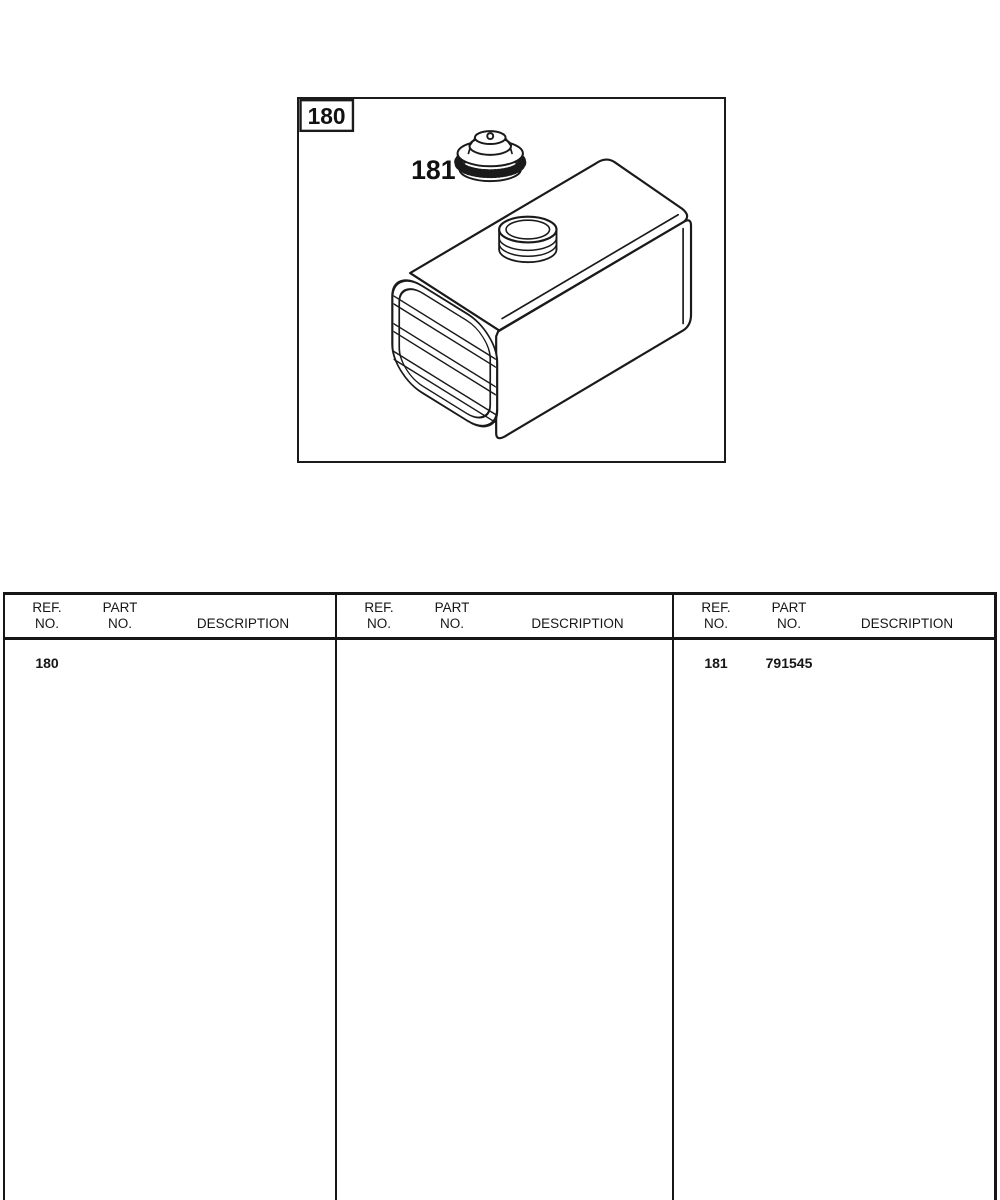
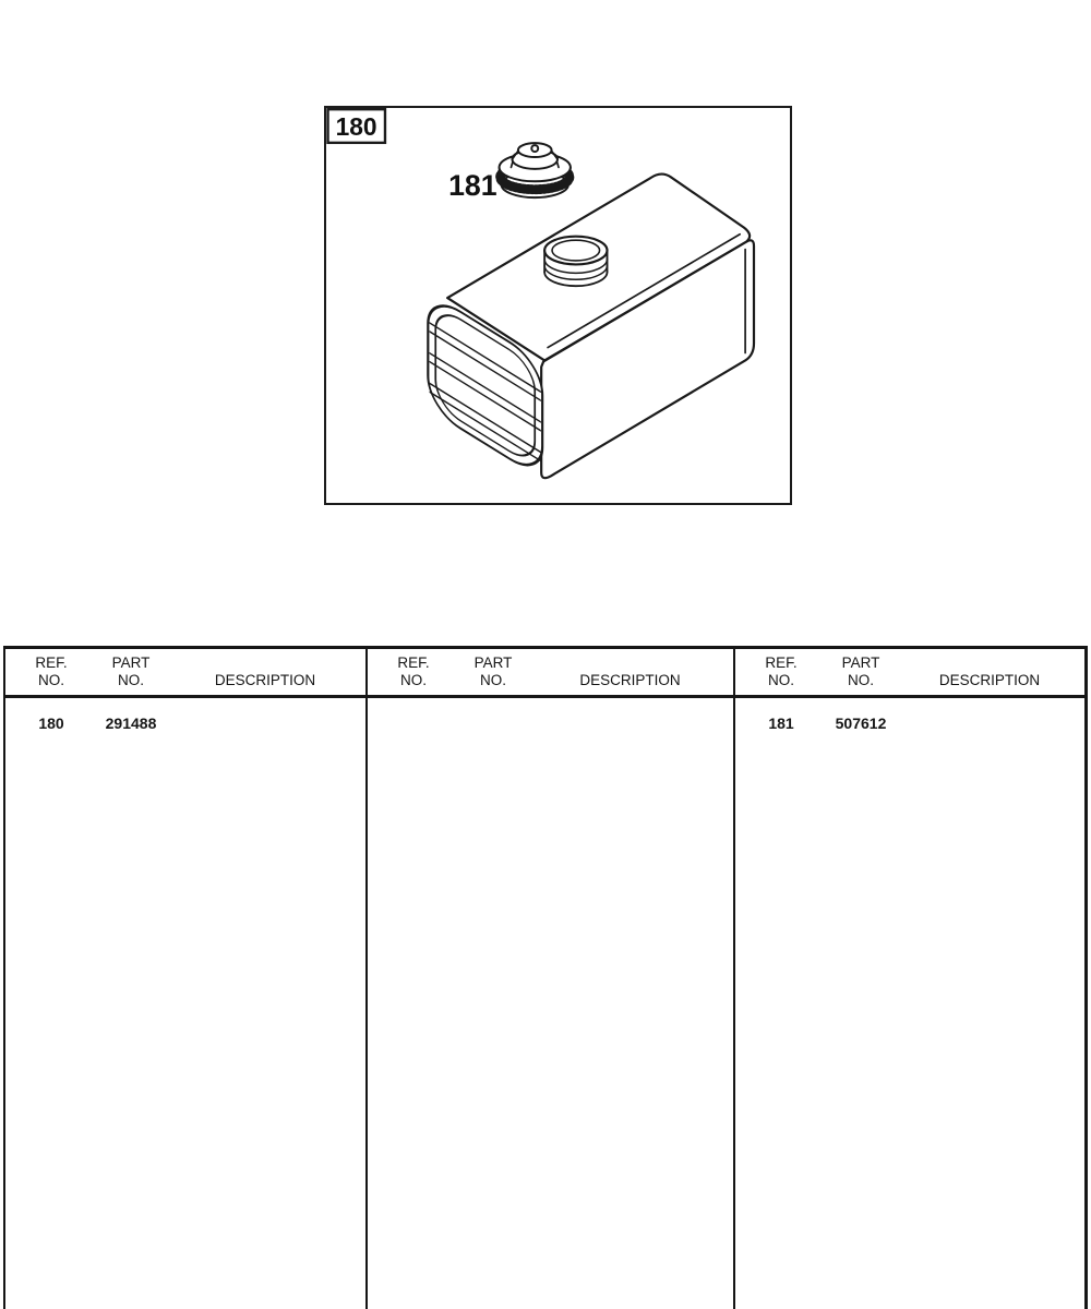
  180
  181
  REF.
  NO.
  PART
  NO.
  DESCRIPTION
  180
+ 291488
  REF.
  NO.
  PART
  NO.
  DESCRIPTION
  REF.
  NO.
  PART
  NO.
  DESCRIPTION
  181
- 791545
+ 507612
